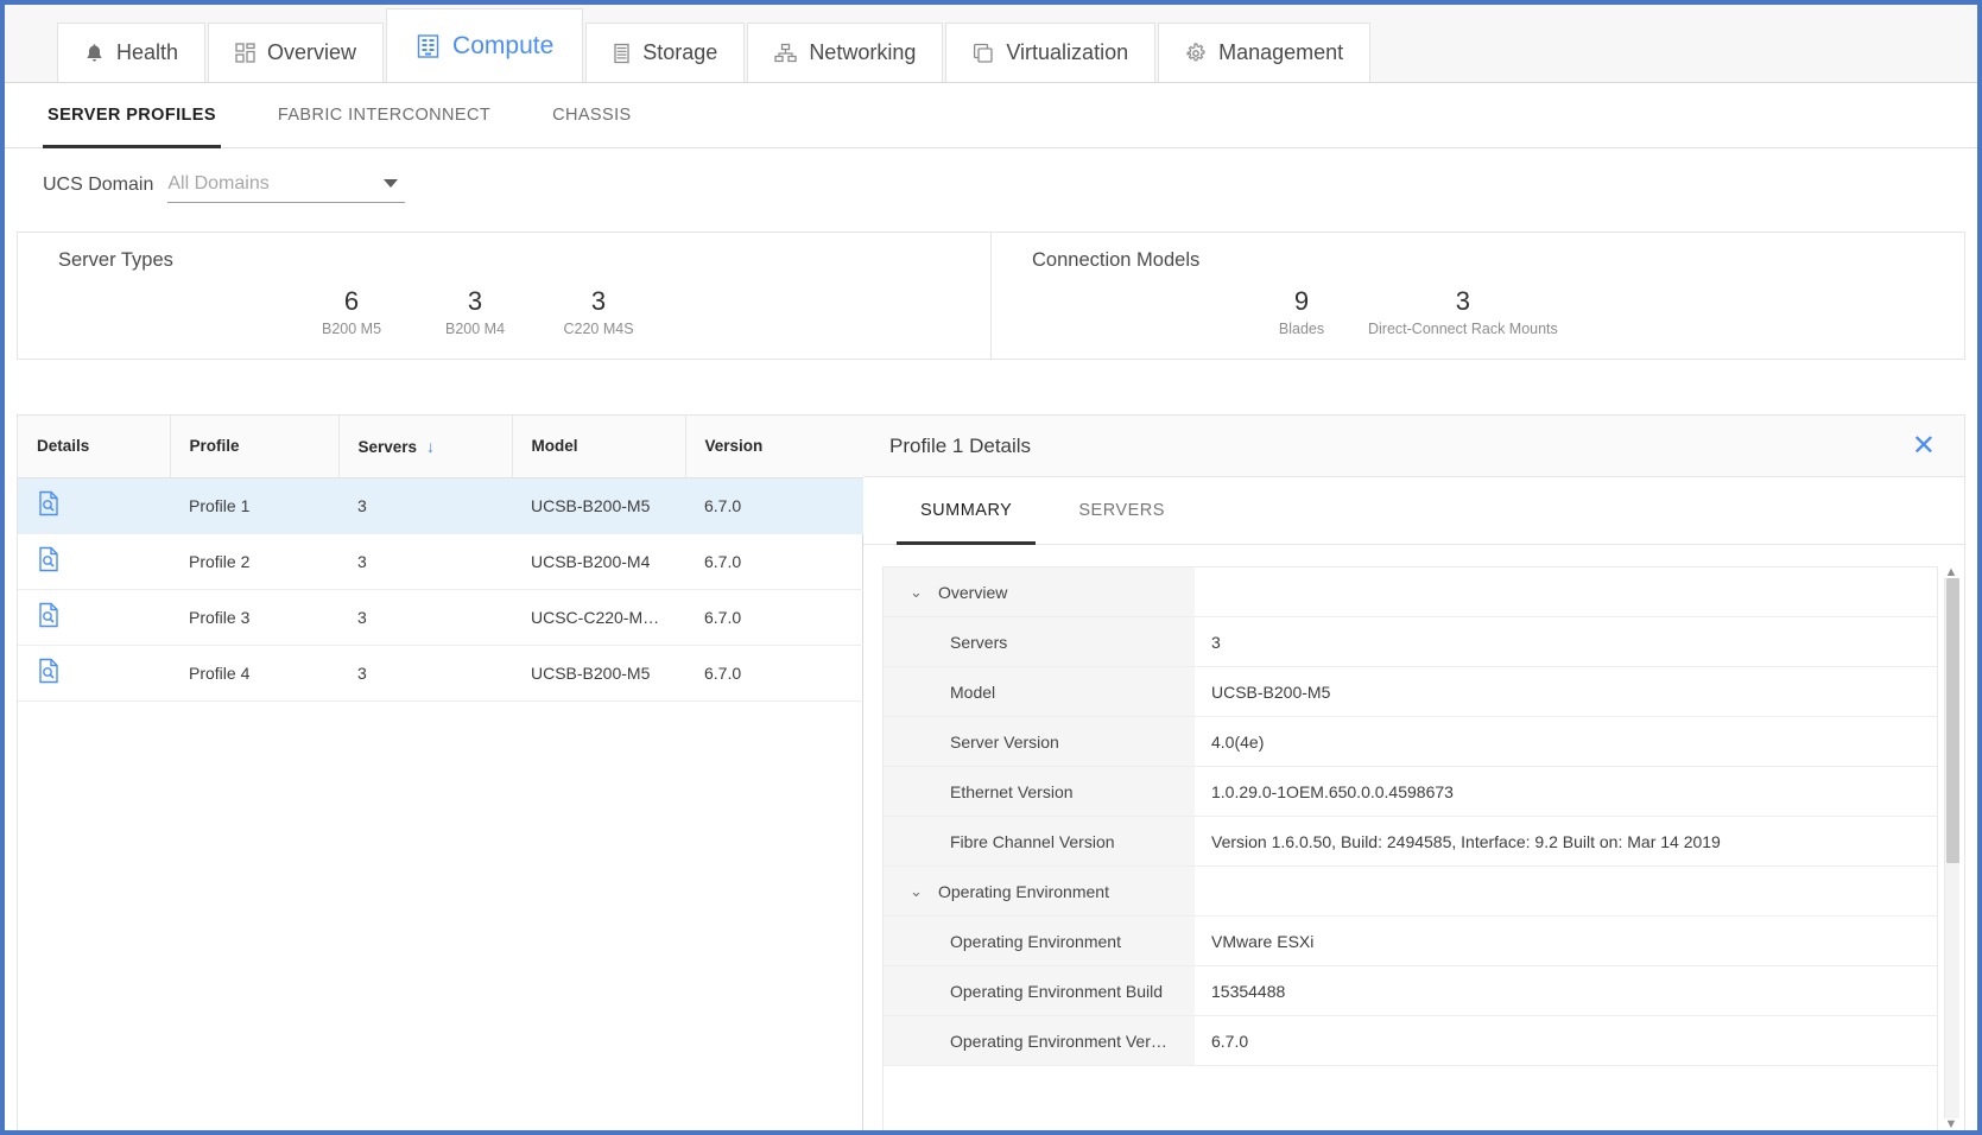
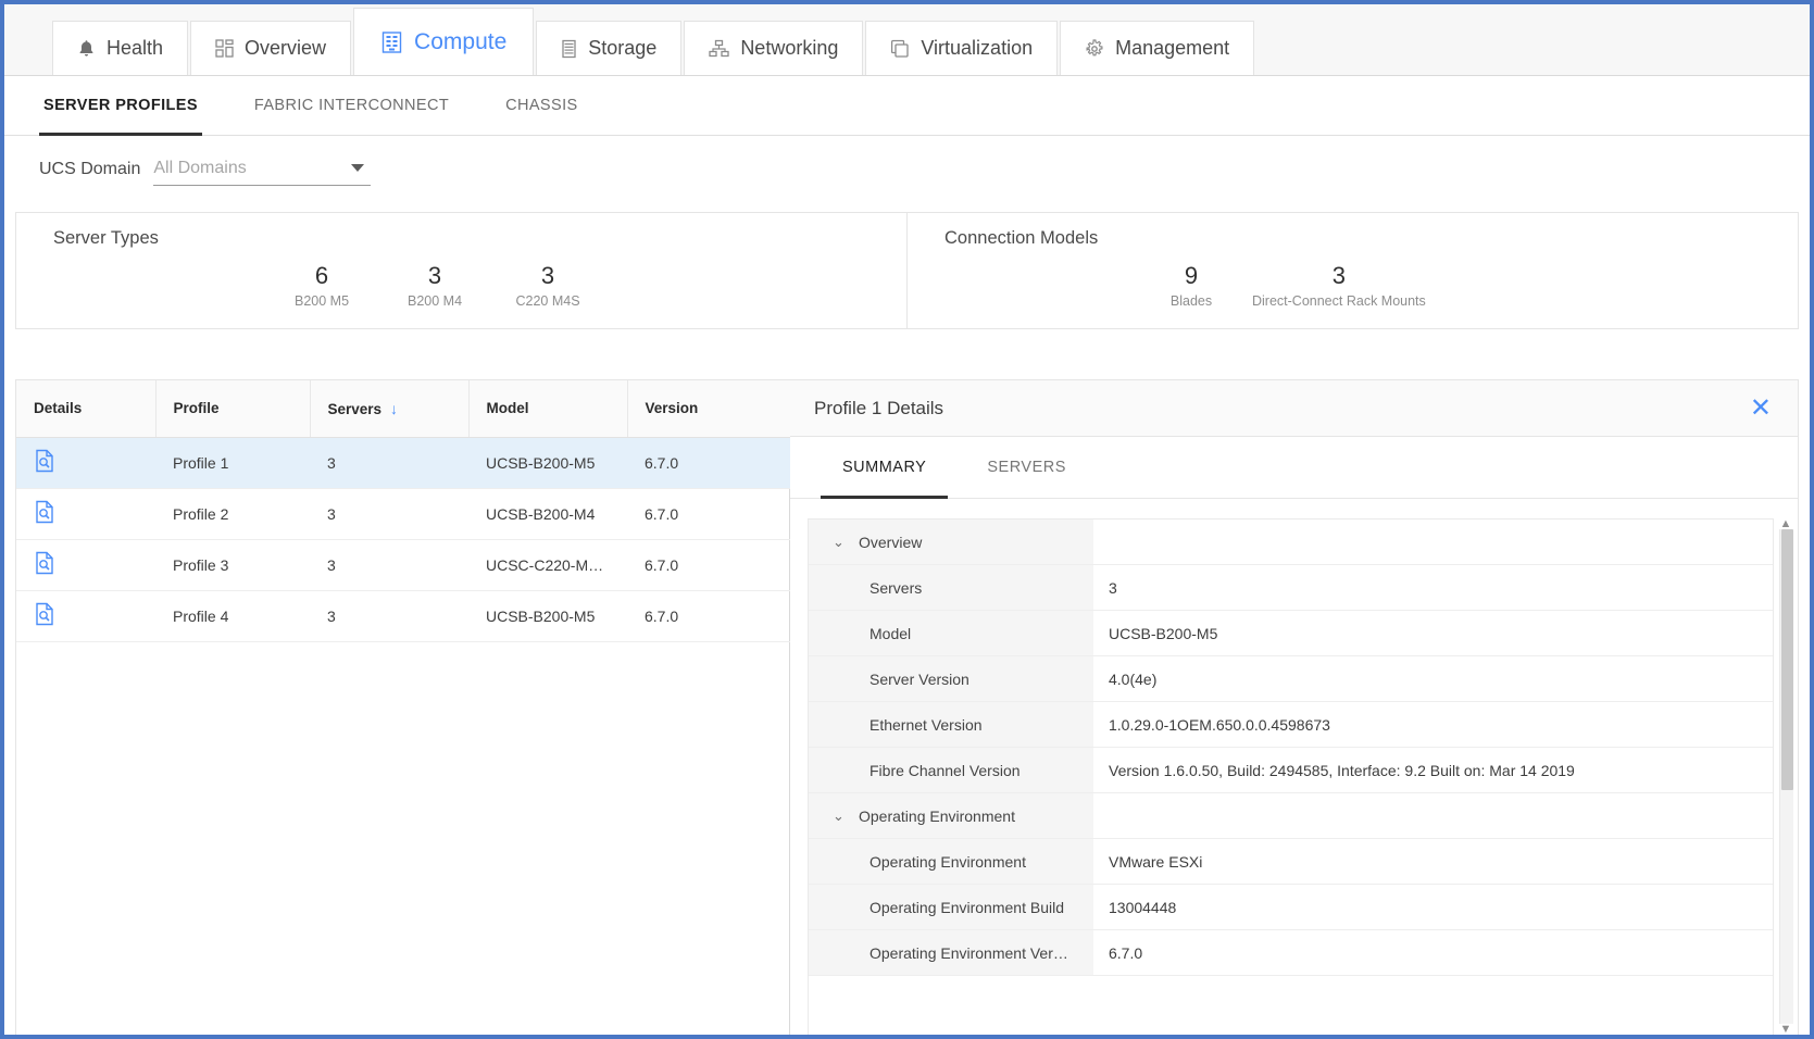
  Health
  Overview
  Compute
  Storage
  Networking
  Virtualization
  Management
  SERVER PROFILES
  FABRIC INTERCONNECT
  CHASSIS
  UCS Domain
  All Domains
  Server Types
  6
  B200 M5
  3
  B200 M4
  3
  C220 M4S
  Connection Models
  9
  Blades
  3
  Direct-Connect Rack Mounts
  Details	Profile	Servers ↓	Model	Version
  	Profile 1	3	UCSB-B200-M5	6.7.0
  	Profile 2	3	UCSB-B200-M4	6.7.0
  	Profile 3	3	UCSC-C220-M…	6.7.0
  	Profile 4	3	UCSB-B200-M5	6.7.0
  Profile 1 Details
  ✕
  SUMMARY
  SERVERS
  ⌄
  Overview
  Servers
  3
  Model
  UCSB-B200-M5
  Server Version
  4.0(4e)
  Ethernet Version
  1.0.29.0-1OEM.650.0.0.4598673
  Fibre Channel Version
  Version 1.6.0.50, Build: 2494585, Interface: 9.2 Built on: Mar 14 2019
  ⌄
  Operating Environment
  Operating Environment
  VMware ESXi
  Operating Environment Build
- 15354488
+ 13004448
  Operating Environment Ver…
  6.7.0
  ▲
  ▼
